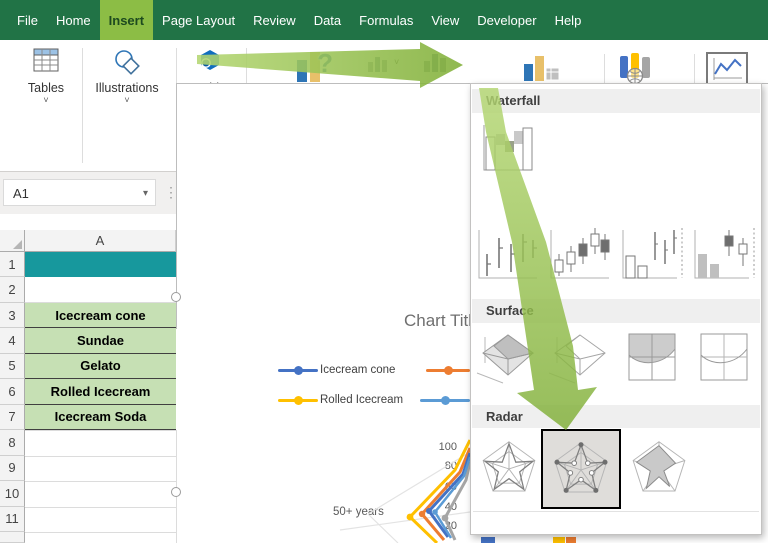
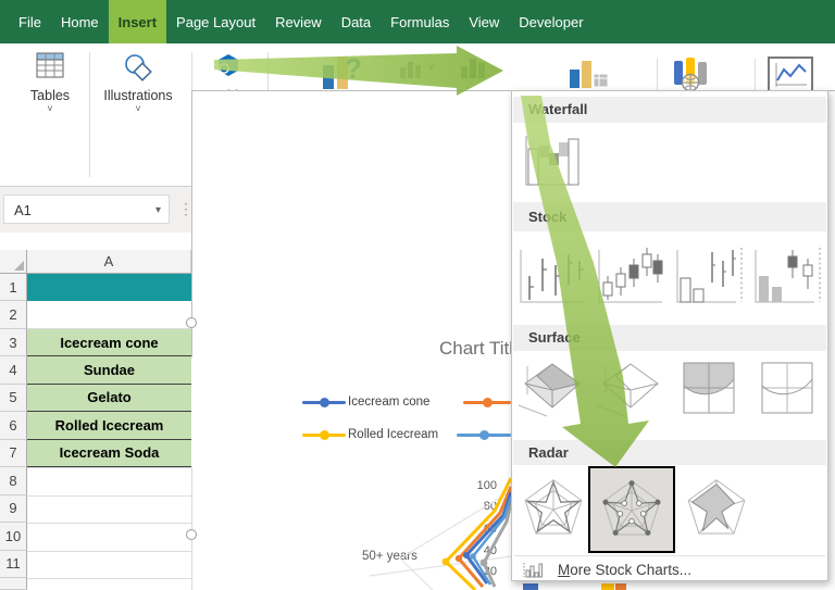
  File
  Home
  Insert
  Page Layout
  Review
  Data
  Formulas
  View
  Developer
- Help
  Tables
  ˅
  Illustrations
  ˅
  ?
  A1
  ▾
  ⋮
  A
  1
  2
  3
  4
  5
  6
  7
  8
  9
  10
  11
  Icecream cone
  Sundae
  Gelato
  Rolled Icecream
  Icecream Soda
  Chart Tit
  Icecream cone
  Rolled Icecream
  100
  40
  50+ yers
  Waterfall
+ Stock
  Surface
  Radar
+ More Stock Charts...
